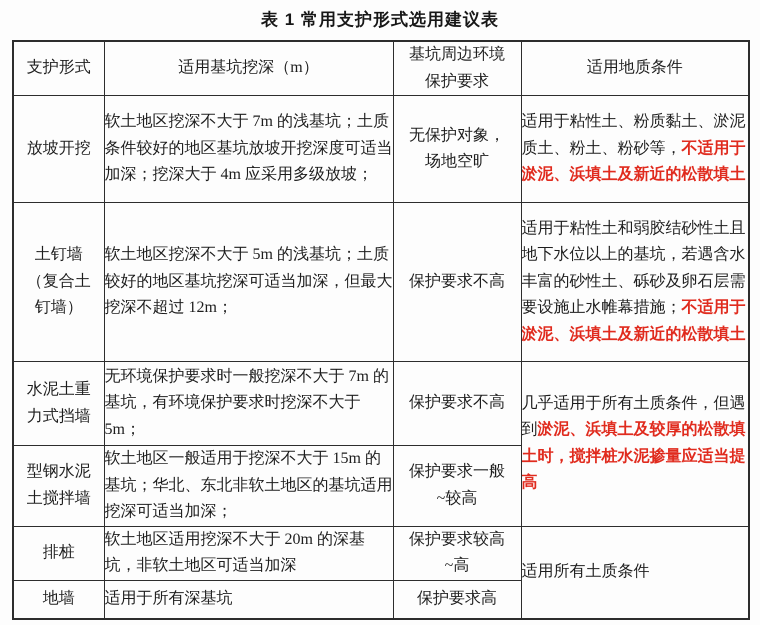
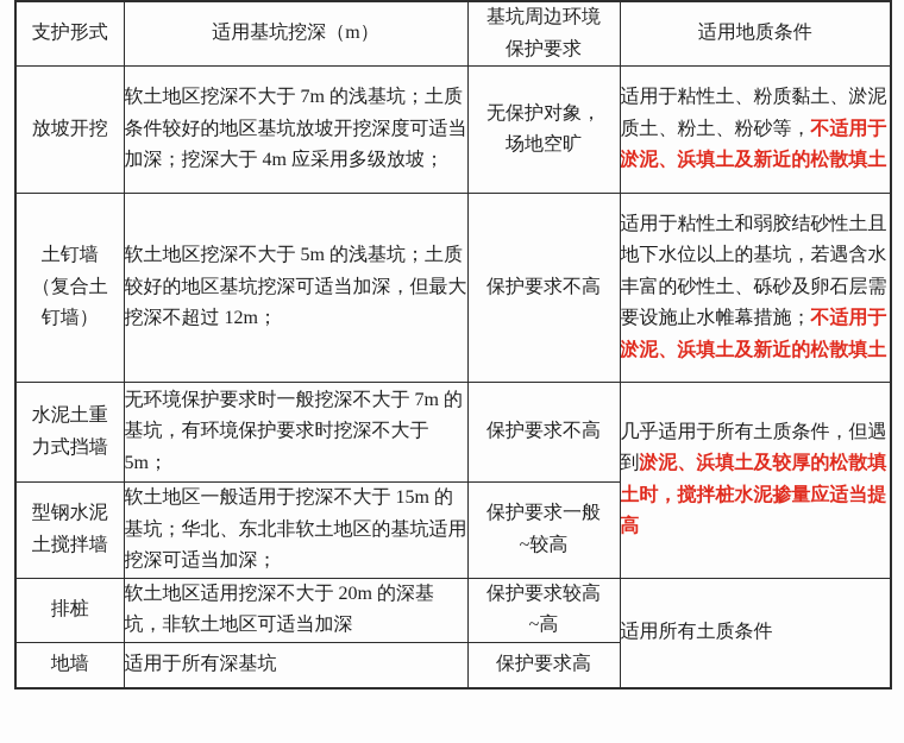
- 表 1 常用支护形式选用建议表
  支护形式	适用基坑挖深（m）	基坑周边环境 保护要求	适用地质条件
  放坡开挖	软土地区挖深不大于 7m 的浅基坑；土质条件较好的地区基坑放坡开挖深度可适当加深；挖深大于 4m 应采用多级放坡；	无保护对象， 场地空旷	适用于粘性土、粉质黏土、淤泥质土、粉土、粉砂等，不适用于淤泥、浜填土及新近的松散填土
  土钉墙 （复合土 钉墙）	软土地区挖深不大于 5m 的浅基坑；土质较好的地区基坑挖深可适当加深，但最大挖深不超过 12m；	保护要求不高	适用于粘性土和弱胶结砂性土且地下水位以上的基坑，若遇含水丰富的砂性土、砾砂及卵石层需要设施止水帷幕措施；不适用于淤泥、浜填土及新近的松散填土
  水泥土重 力式挡墙	无环境保护要求时一般挖深不大于 7m 的基坑，有环境保护要求时挖深不大于 5m；	保护要求不高	几乎适用于所有土质条件，但遇到淤泥、浜填土及较厚的松散填土时，搅拌桩水泥掺量应适当提高
  型钢水泥 土搅拌墙	软土地区一般适用于挖深不大于 15m 的基坑；华北、东北非软土地区的基坑适用挖深可适当加深；	保护要求一般 ~较高
  排桩	软土地区适用挖深不大于 20m 的深基坑，非软土地区可适当加深	保护要求较高 ~高	适用所有土质条件
  地墙	适用于所有深基坑	保护要求高
